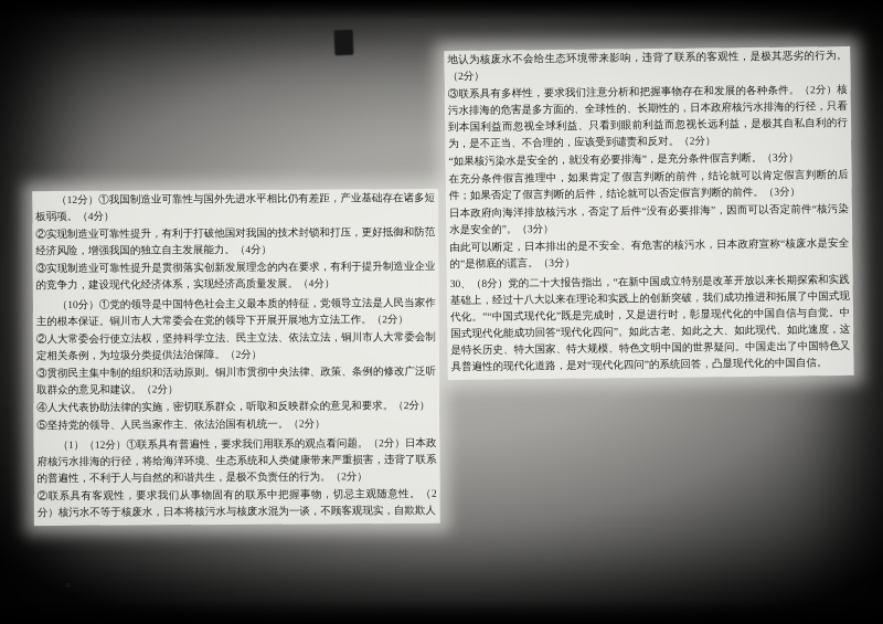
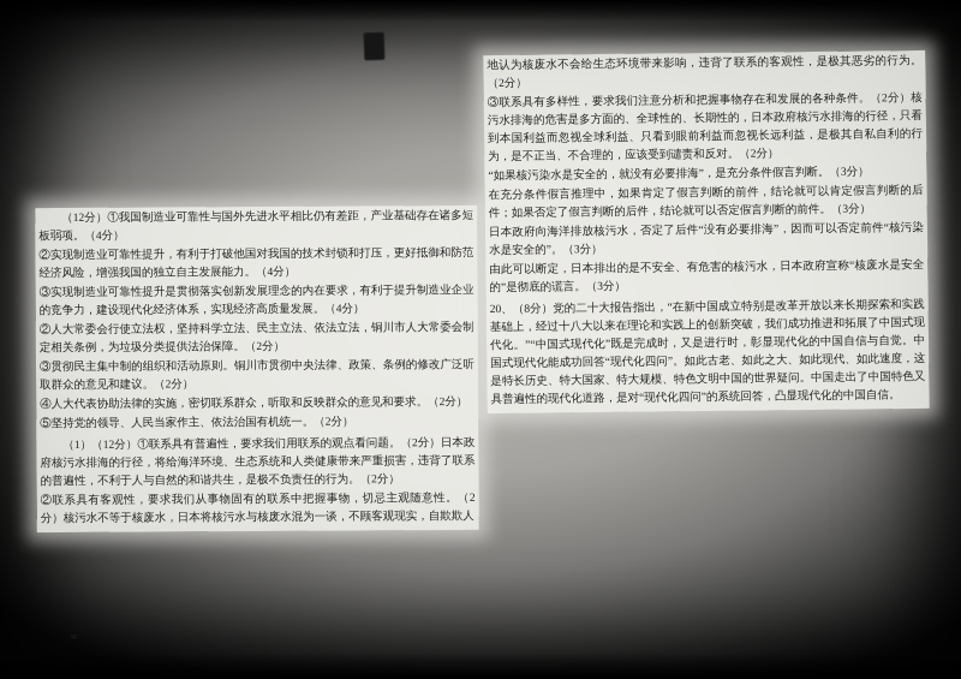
  （12分）①我国制造业可靠性与国外先进水平相比仍有差距，产业基础存在诸多短板弱项。（4分）
  ②实现制造业可靠性提升，有利于打破他国对我国的技术封锁和打压，更好抵御和防范经济风险，增强我国的独立自主发展能力。（4分）
  ③实现制造业可靠性提升是贯彻落实创新发展理念的内在要求，有利于提升制造业企业的竞争力，建设现代化经济体系，实现经济高质量发展。（4分）
- （10分）①党的领导是中国特色社会主义最本质的特征，党领导立法是人民当家作主的根本保证。铜川市人大常委会在党的领导下开展开展地方立法工作。（2分）
  ②人大常委会行使立法权，坚持科学立法、民主立法、依法立法，铜川市人大常委会制定相关条例，为垃圾分类提供法治保障。（2分）
  ③贯彻民主集中制的组织和活动原则。铜川市贯彻中央法律、政策、条例的修改广泛听取群众的意见和建议。（2分）
  ④人大代表协助法律的实施，密切联系群众，听取和反映群众的意见和要求。（2分）
  ⑤坚持党的领导、人民当家作主、依法治国有机统一。（2分）
  （1）（12分）①联系具有普遍性，要求我们用联系的观点看问题。（2分）日本政府核污水排海的行径，将给海洋环境、生态系统和人类健康带来严重损害，违背了联系的普遍性，不利于人与自然的和谐共生，是极不负责任的行为。（2分）
  ②联系具有客观性，要求我们从事物固有的联系中把握事物，切忌主观随意性。（2分）核污水不等于核废水，日本将核污水与核废水混为一谈，不顾客观现实，自欺欺人
  地认为核废水不会给生态环境带来影响，违背了联系的客观性，是极其恶劣的行为。（2分）
  ③联系具有多样性，要求我们注意分析和把握事物存在和发展的各种条件。（2分）核污水排海的危害是多方面的、全球性的、长期性的，日本政府核污水排海的行径，只看到本国利益而忽视全球利益、只看到眼前利益而忽视长远利益，是极其自私自利的行为，是不正当、不合理的，应该受到谴责和反对。（2分）
  “如果核污染水是安全的，就没有必要排海”，是充分条件假言判断。（3分）
  在充分条件假言推理中，如果肯定了假言判断的前件，结论就可以肯定假言判断的后件；如果否定了假言判断的后件，结论就可以否定假言判断的前件。（3分）
  日本政府向海洋排放核污水，否定了后件“没有必要排海”，因而可以否定前件“核污染水是安全的”。（3分）
  由此可以断定，日本排出的是不安全、有危害的核污水，日本政府宣称“核废水是安全的”是彻底的谎言。（3分）
- 30、（8分）党的二十大报告指出，“在新中国成立特别是改革开放以来长期探索和实践基础上，经过十八大以来在理论和实践上的创新突破，我们成功推进和拓展了中国式现代化。”“中国式现代化”既是完成时，又是进行时，彰显现代化的中国自信与自觉。中国式现代化能成功回答“现代化四问”。如此古老、如此之大、如此现代、如此速度，这是特长历史、特大国家、特大规模、特色文明中国的世界疑问。中国走出了中国特色又具普遍性的现代化道路，是对“现代化四问”的系统回答，凸显现代化的中国自信。
+ 20、（8分）党的二十大报告指出，“在新中国成立特别是改革开放以来长期探索和实践基础上，经过十八大以来在理论和实践上的创新突破，我们成功推进和拓展了中国式现代化。”“中国式现代化”既是完成时，又是进行时，彰显现代化的中国自信与自觉。中国式现代化能成功回答“现代化四问”。如此古老、如此之大、如此现代、如此速度，这是特长历史、特大国家、特大规模、特色文明中国的世界疑问。中国走出了中国特色又具普遍性的现代化道路，是对“现代化四问”的系统回答，凸显现代化的中国自信。
